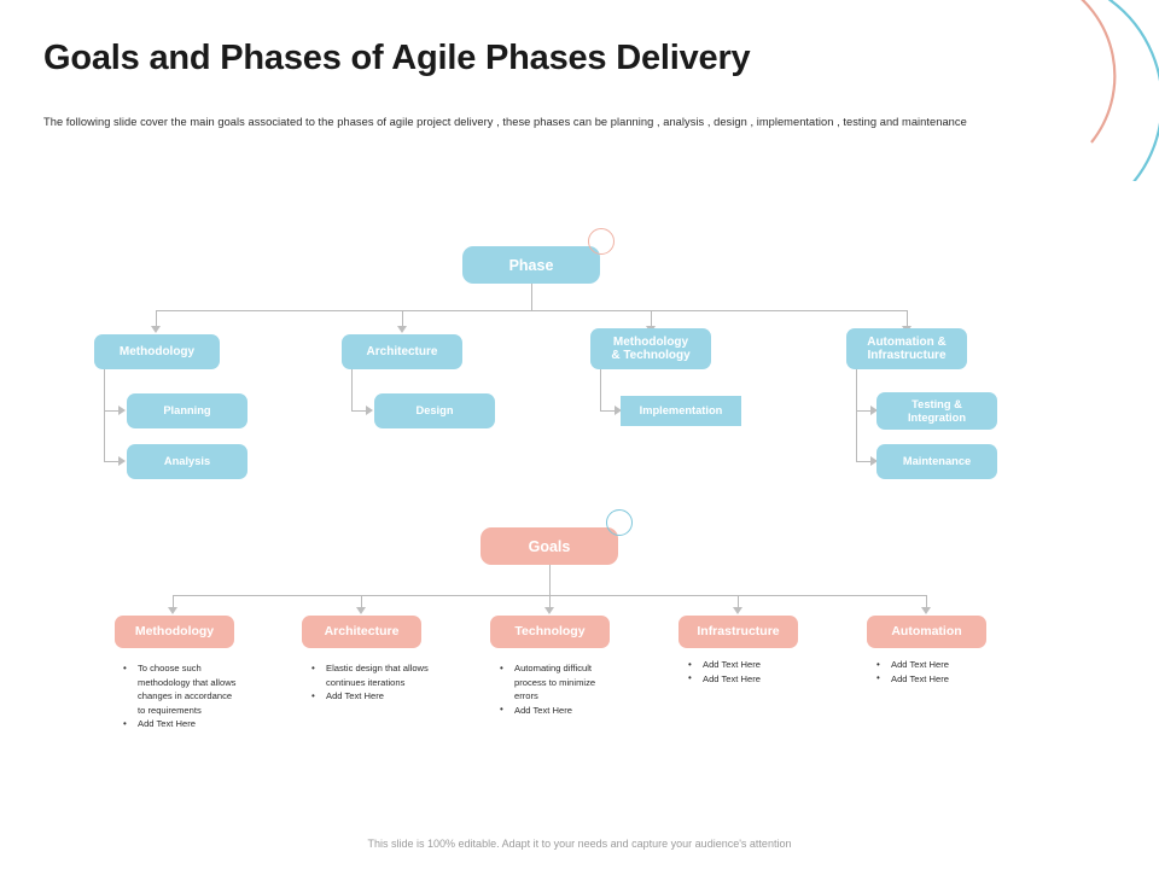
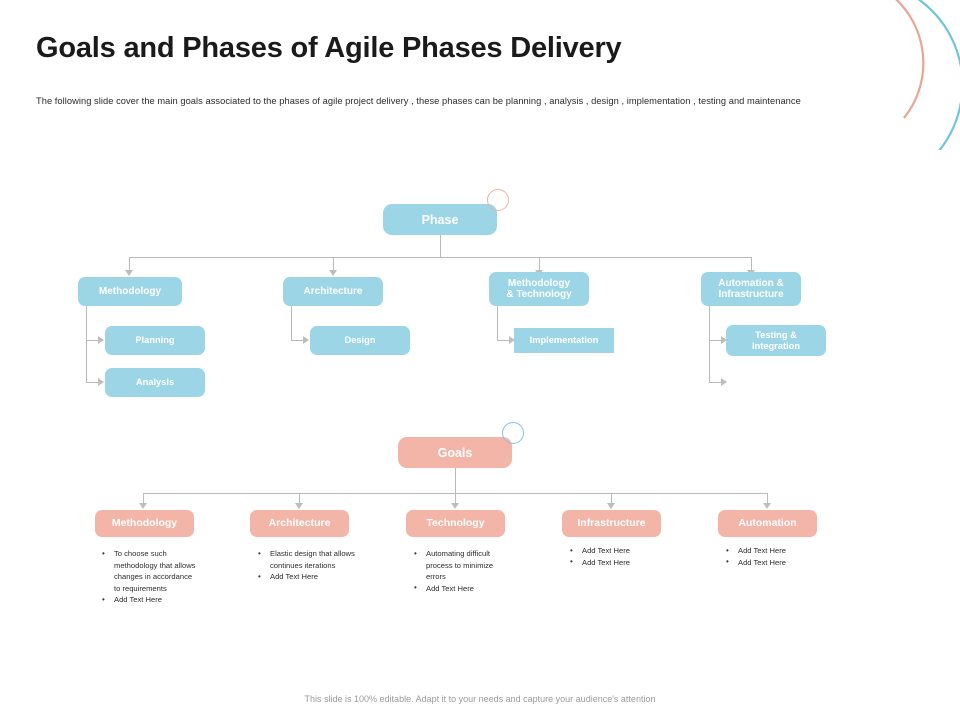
  Goals and Phases of Agile Phases Delivery
  The following slide cover the main goals associated to the phases of agile project delivery , these phases can be planning , analysis , design , implementation , testing and maintenance
  Phase
  Methodology
  Planning
  Analysis
  Architecture
  Design
  Methodology
  & Technology
  Implementation
  Automation &
  Infrastructure
  Testing &
  Integration
- Maintenance
  Goals
  Methodology
  Architecture
  Technology
  Infrastructure
  Automation
  To choose such methodology that allows changes in accordance to requirements
  Add Text Here
  Elastic design that allows continues iterations
  Add Text Here
  Automating difficult process to minimize errors
  Add Text Here
  Add Text Here
  Add Text Here
  Add Text Here
  Add Text Here
  This slide is 100% editable. Adapt it to your needs and capture your audience's attention
